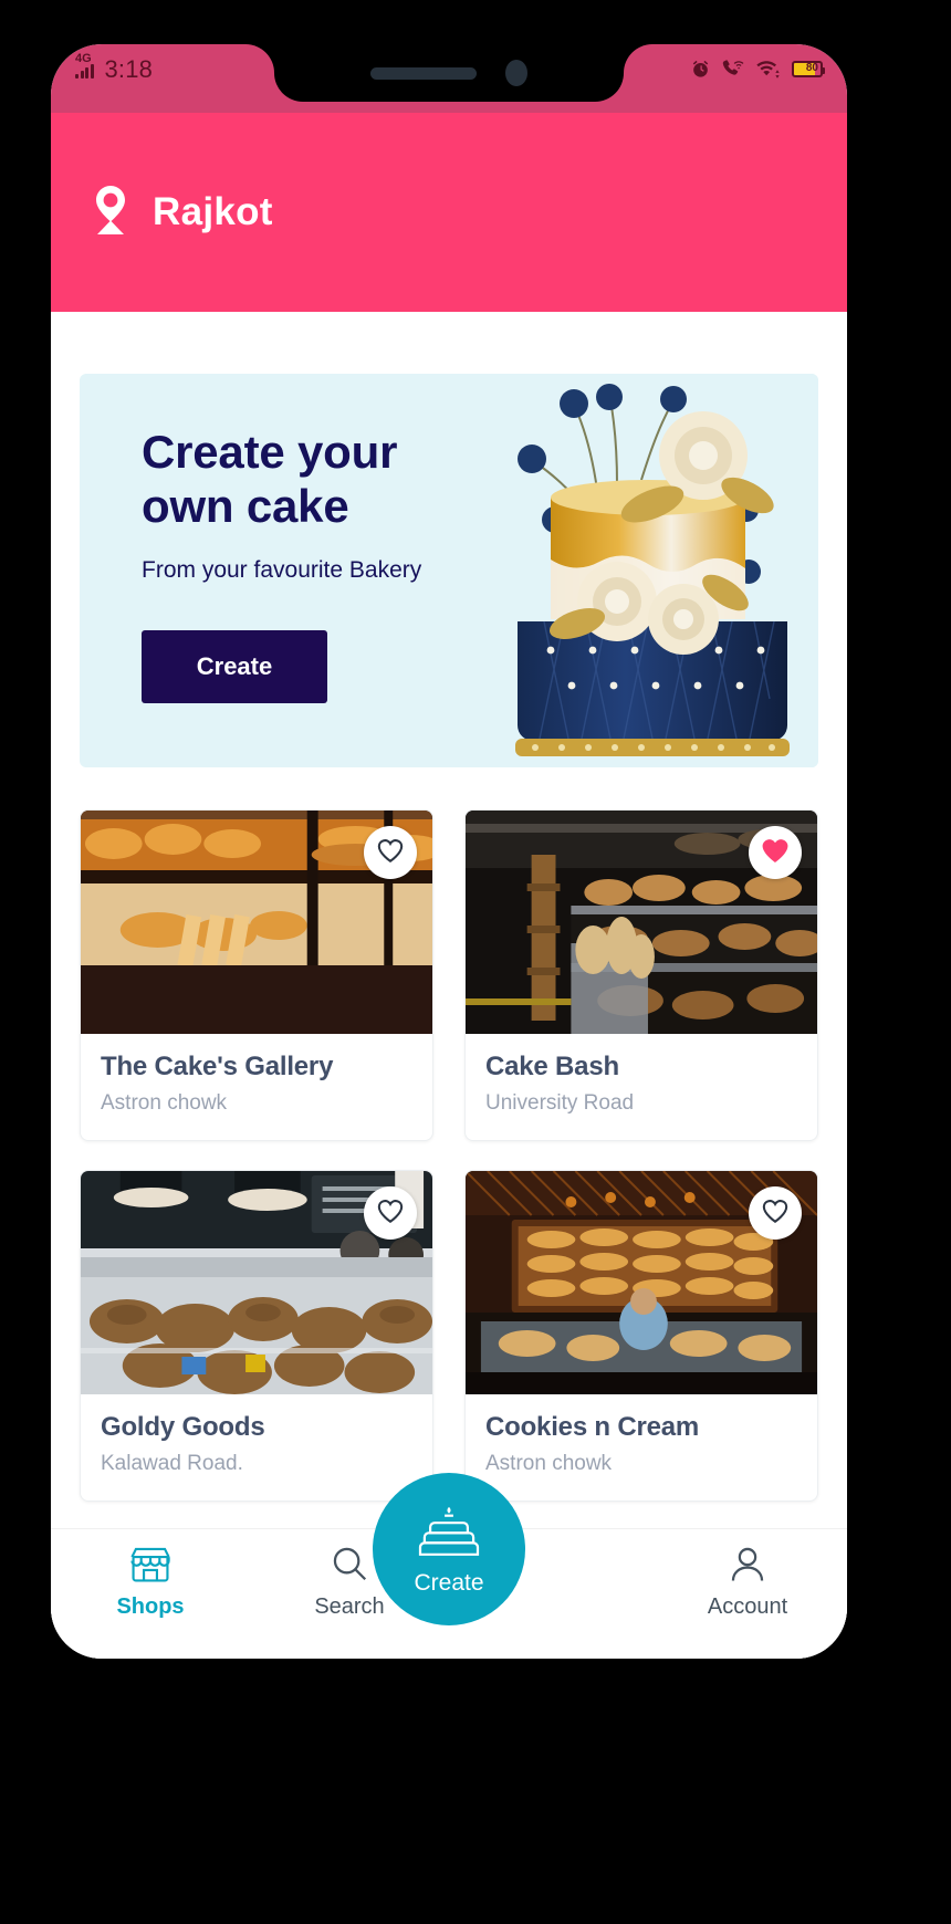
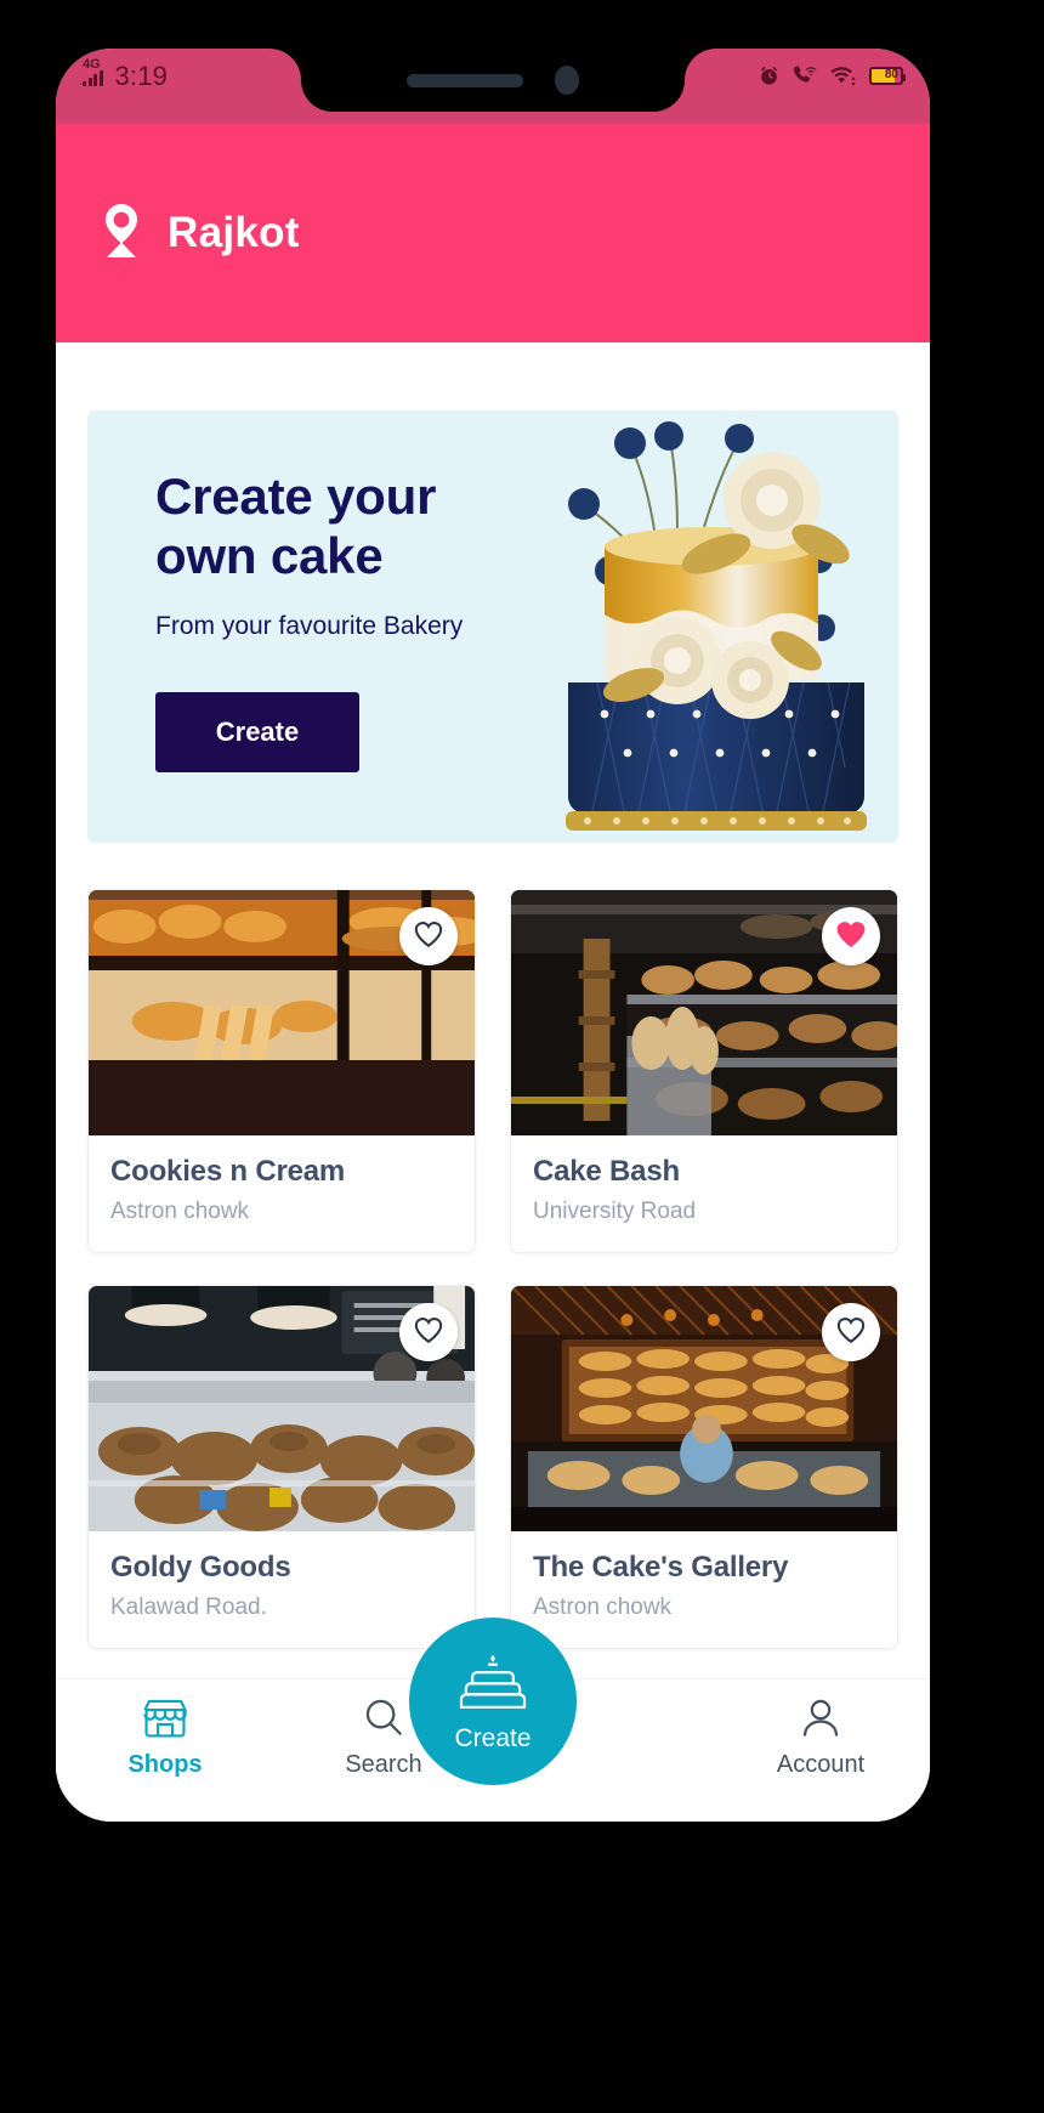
  4G
- 3:18
+ 3:19
  80
  Rajkot
  Create your
  own cake
  From your favourite Bakery
  Create
- The Cake's Gallery
+ Cookies n Cream
  Astron chowk
  Cake Bash
  University Road
  Goldy Goods
  Kalawad Road.
- Cookies n Cream
+ The Cake's Gallery
  Astron chowk
  Shops
  Search
  Account
  Create
